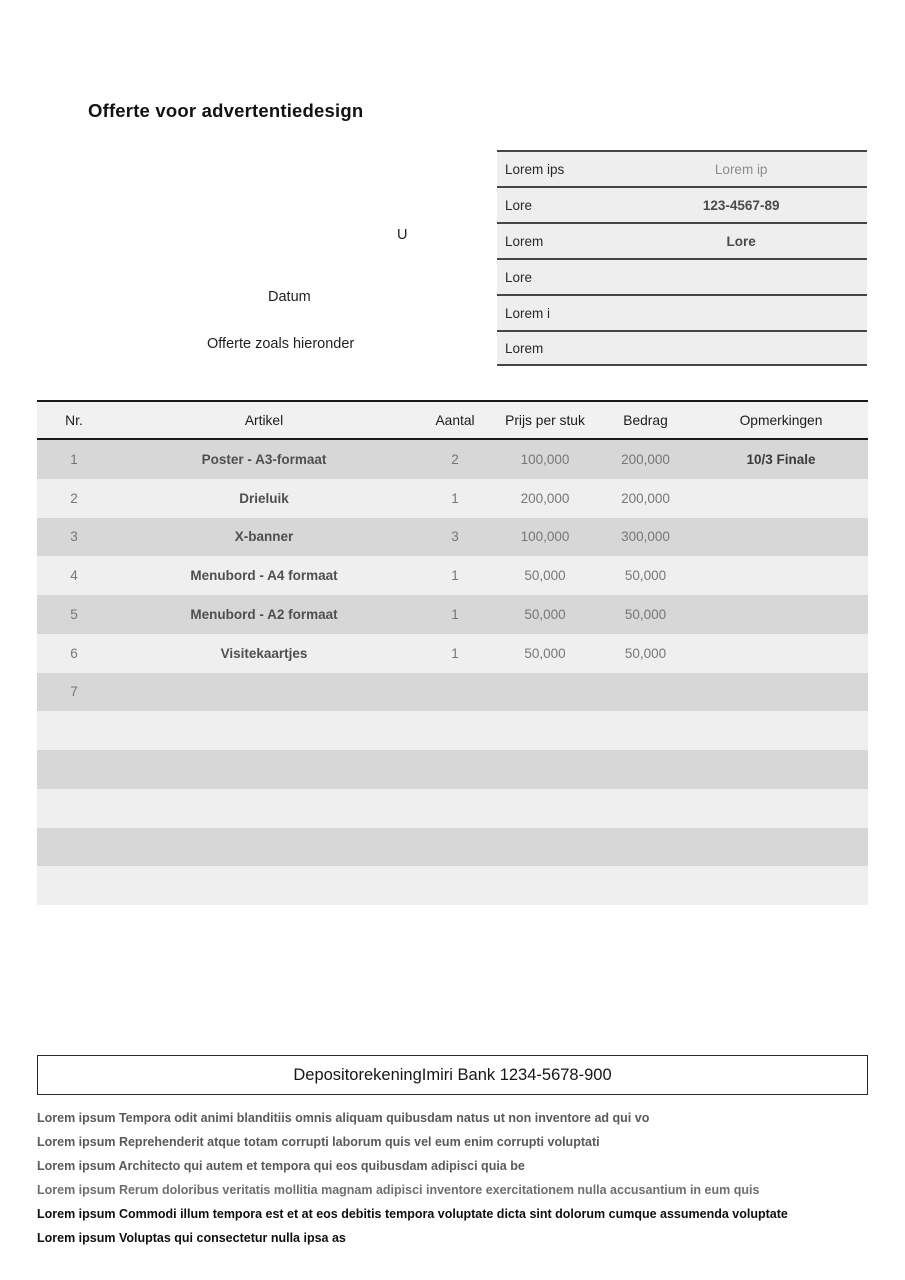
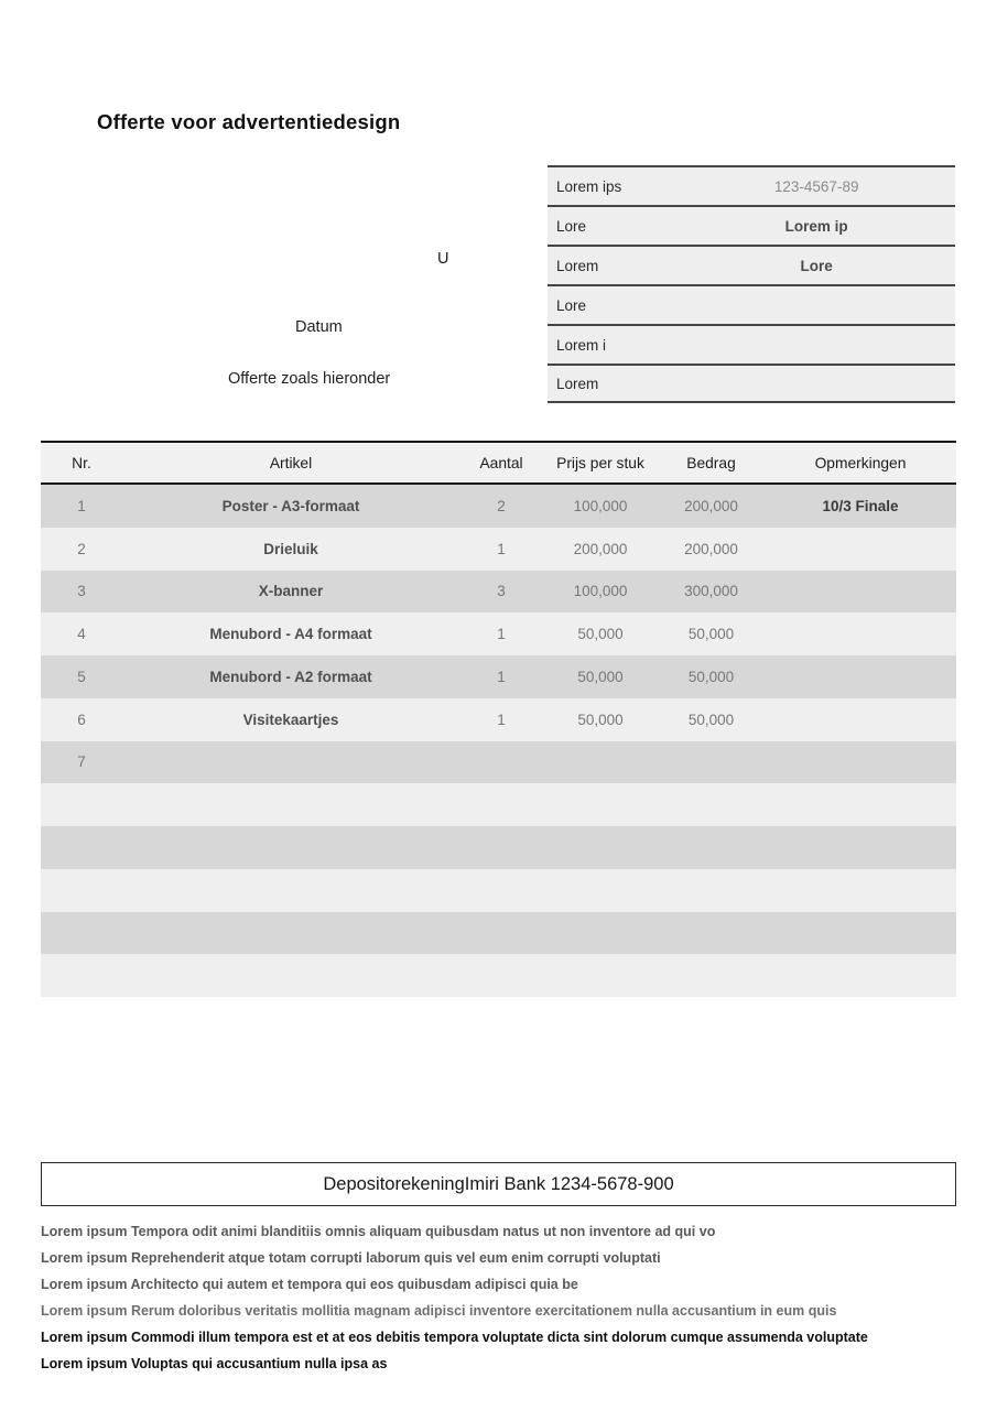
  Offerte voor advertentiedesign
  U
  Datum
  Offerte zoals hieronder
  Lorem ips
- Lorem ip
+ 123-4567-89
  Lore
- 123-4567-89
+ Lorem ip
  Lorem
  Lore
  Lore
  Lorem i
  Lorem
  Nr.
  Artikel
  Aantal
  Prijs per stuk
  Bedrag
  Opmerkingen
  1
  Poster - A3-formaat
  2
  100,000
  200,000
  10/3 Finale
  2
  Drieluik
  1
  200,000
  200,000
  3
  X-banner
  3
  100,000
  300,000
  4
  Menubord - A4 formaat
  1
  50,000
  50,000
  5
  Menubord - A2 formaat
  1
  50,000
  50,000
  6
  Visitekaartjes
  1
  50,000
  50,000
  7
  DepositorekeningImiri Bank 1234-5678-900
  Lorem ipsum Tempora odit animi blanditiis omnis aliquam quibusdam natus ut non inventore ad qui vo
  Lorem ipsum Reprehenderit atque totam corrupti laborum quis vel eum enim corrupti voluptati
  Lorem ipsum Architecto qui autem et tempora qui eos quibusdam adipisci quia be
  Lorem ipsum Rerum doloribus veritatis mollitia magnam adipisci inventore exercitationem nulla accusantium in eum quis
  Lorem ipsum Commodi illum tempora est et at eos debitis tempora voluptate dicta sint dolorum cumque assumenda voluptate
- Lorem ipsum Voluptas qui consectetur nulla ipsa as
+ Lorem ipsum Voluptas qui accusantium nulla ipsa as
